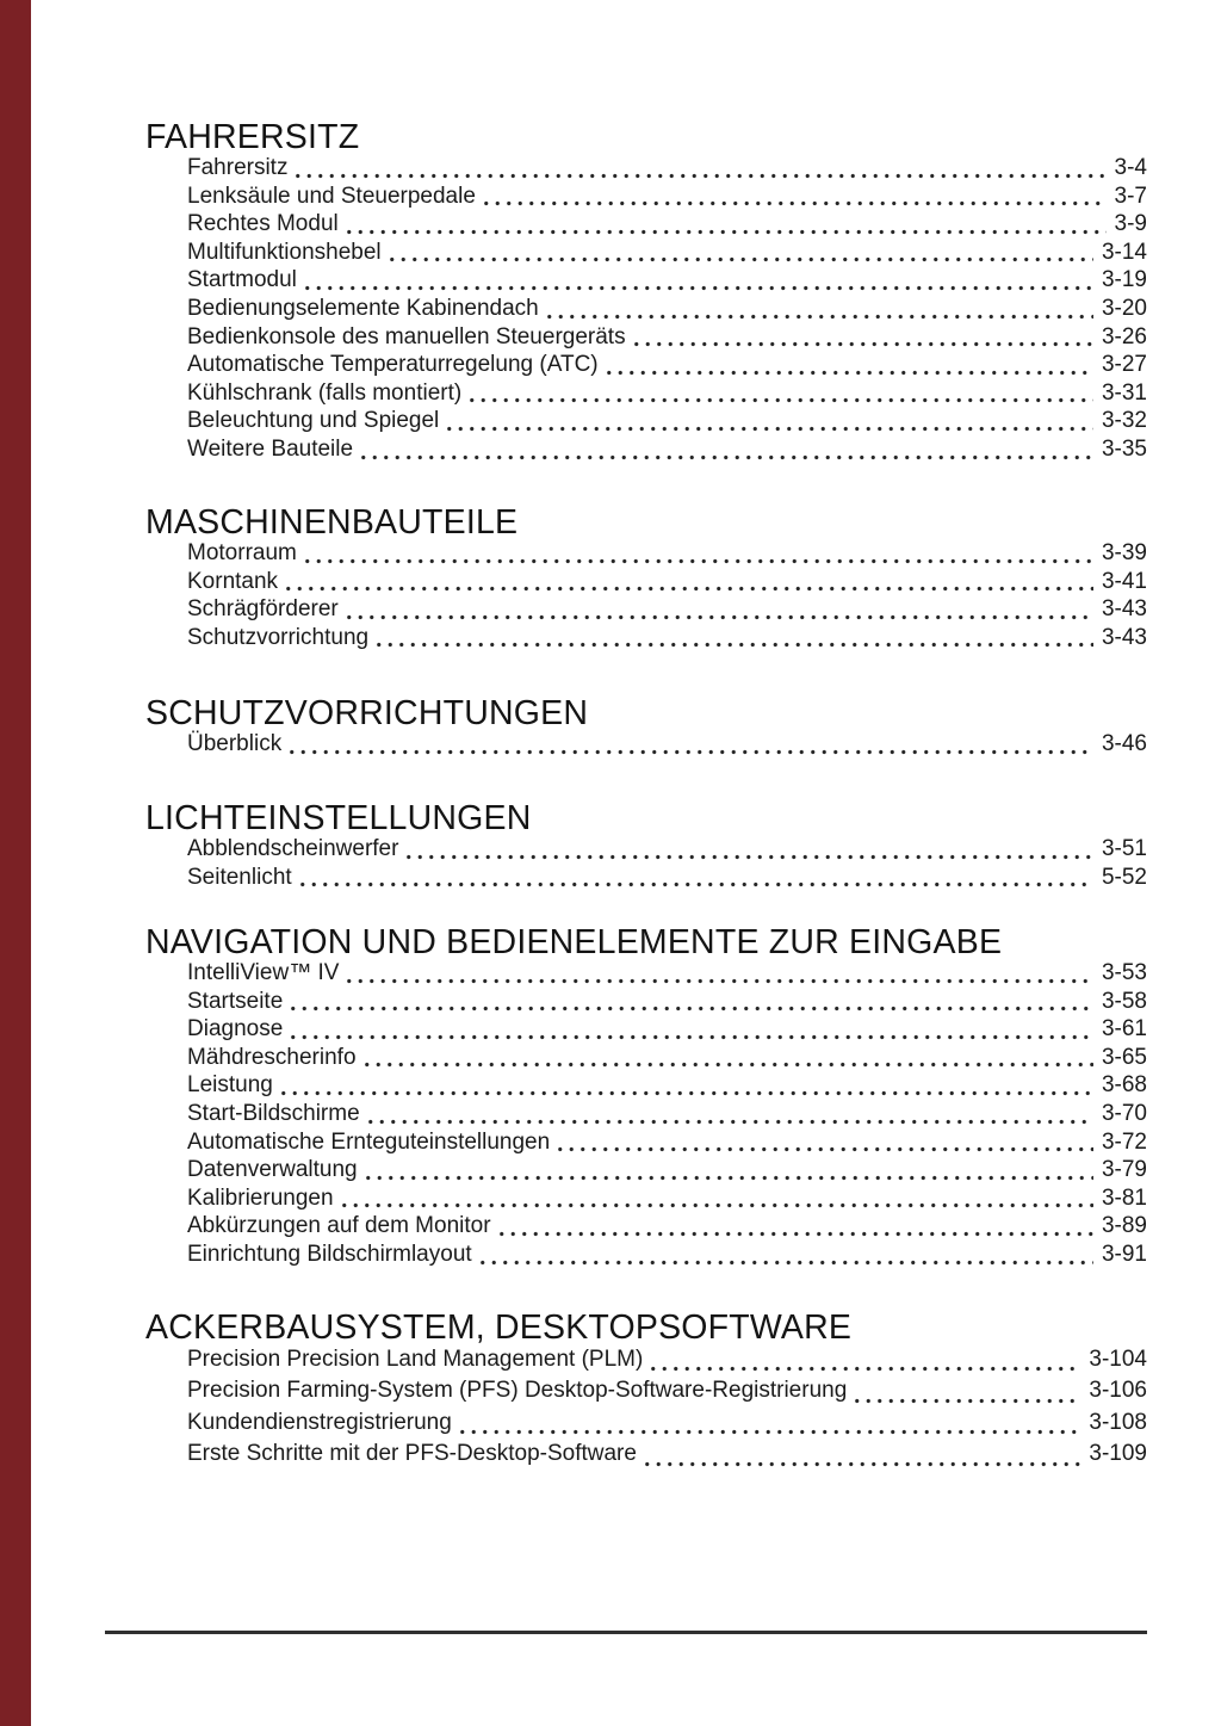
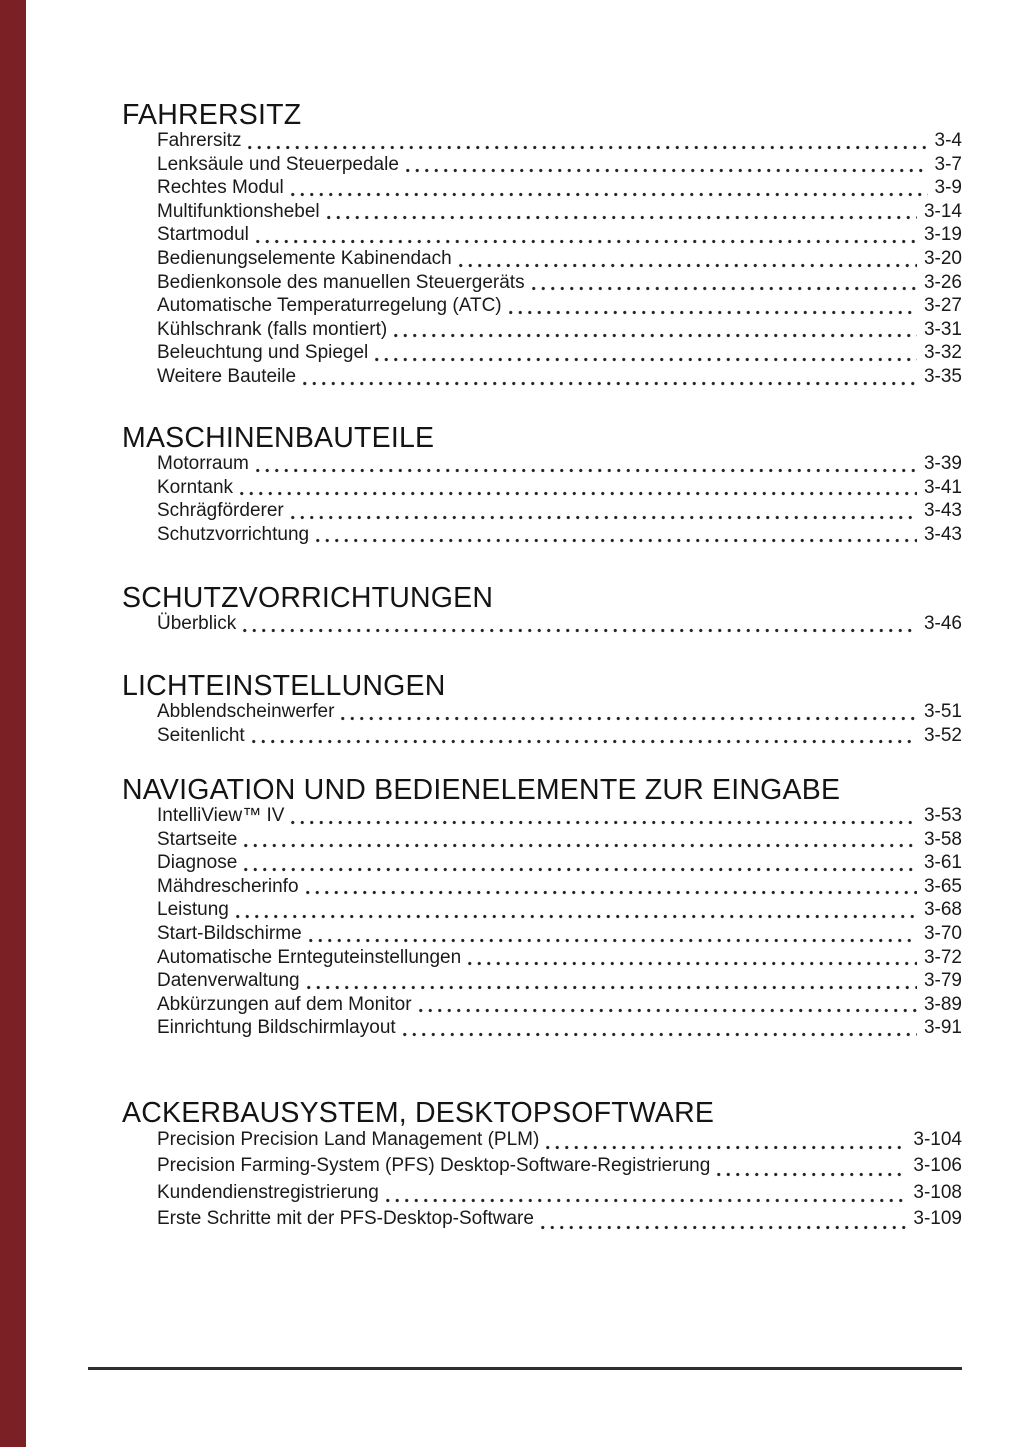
  FAHRERSITZ
  Fahrersitz
  3-4
  Lenksäule und Steuerpedale
  3-7
  Rechtes Modul
  3-9
  Multifunktionshebel
  3-14
  Startmodul
  3-19
  Bedienungselemente Kabinendach
  3-20
  Bedienkonsole des manuellen Steuergeräts
  3-26
  Automatische Temperaturregelung (ATC)
  3-27
  Kühlschrank (falls montiert)
  3-31
  Beleuchtung und Spiegel
  3-32
  Weitere Bauteile
  3-35
  MASCHINENBAUTEILE
  Motorraum
  3-39
  Korntank
  3-41
  Schrägförderer
  3-43
  Schutzvorrichtung
  3-43
  SCHUTZVORRICHTUNGEN
  Überblick
  3-46
  LICHTEINSTELLUNGEN
  Abblendscheinwerfer
  3-51
  Seitenlicht
- 5-52
+ 3-52
  NAVIGATION UND BEDIENELEMENTE ZUR EINGABE
  IntelliView™ IV
  3-53
  Startseite
  3-58
  Diagnose
  3-61
  Mähdrescherinfo
  3-65
  Leistung
  3-68
  Start-Bildschirme
  3-70
  Automatische Ernteguteinstellungen
  3-72
  Datenverwaltung
  3-79
- Kalibrierungen
- 3-81
  Abkürzungen auf dem Monitor
  3-89
  Einrichtung Bildschirmlayout
  3-91
  ACKERBAUSYSTEM, DESKTOPSOFTWARE
  Precision Precision Land Management (PLM)
  3-104
  Precision Farming-System (PFS) Desktop-Software-Registrierung
  3-106
  Kundendienstregistrierung
  3-108
  Erste Schritte mit der PFS-Desktop-Software
  3-109
